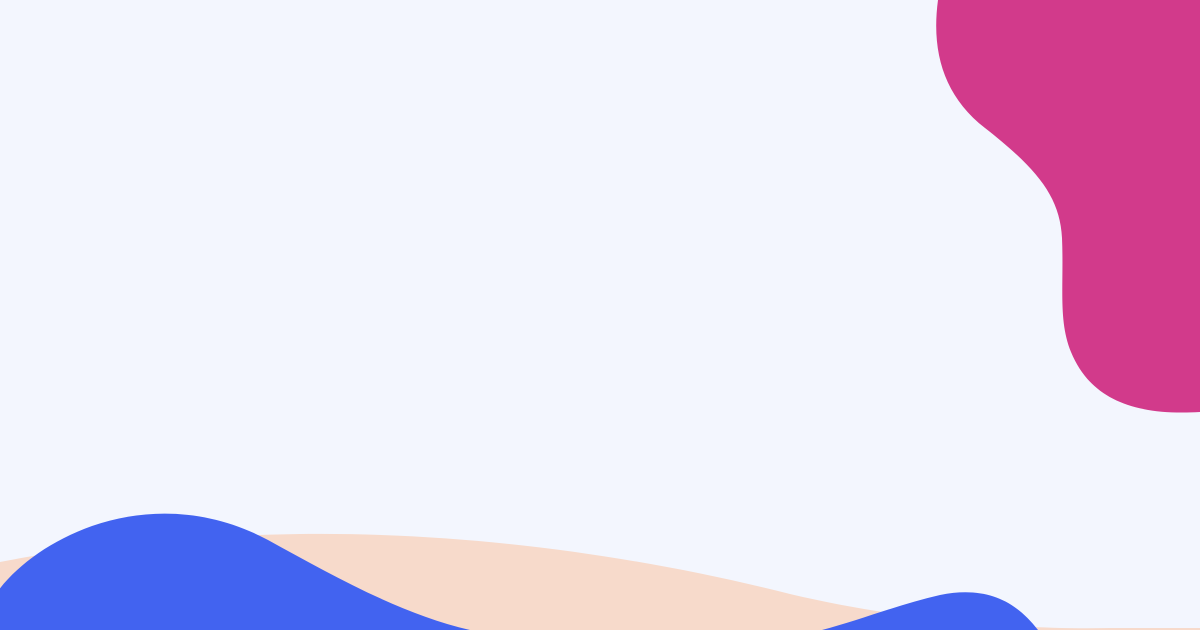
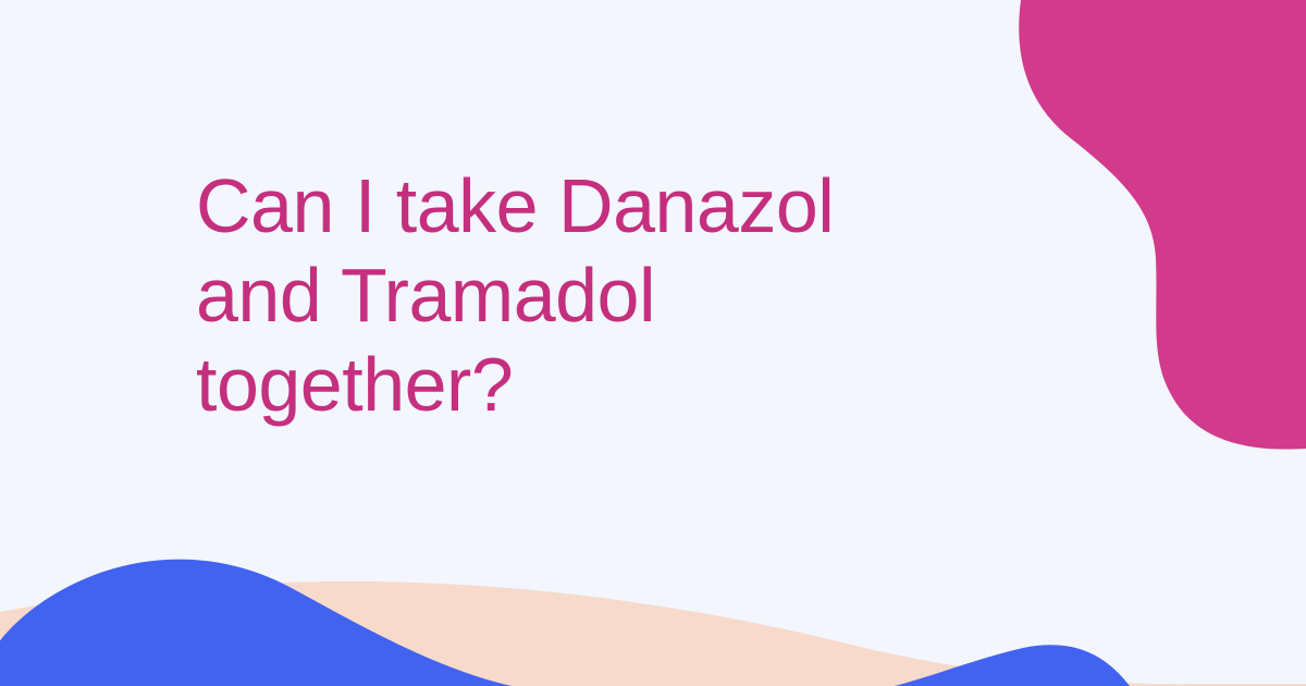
+ Can I take Danazol
+ and Tramadol
+ together?
